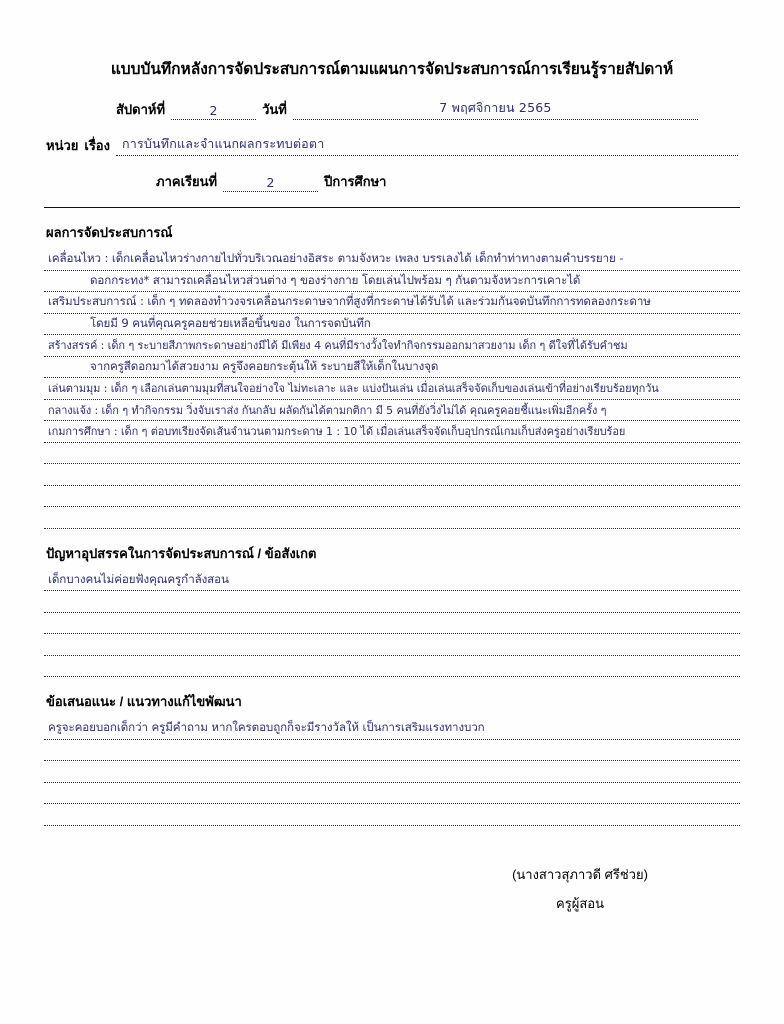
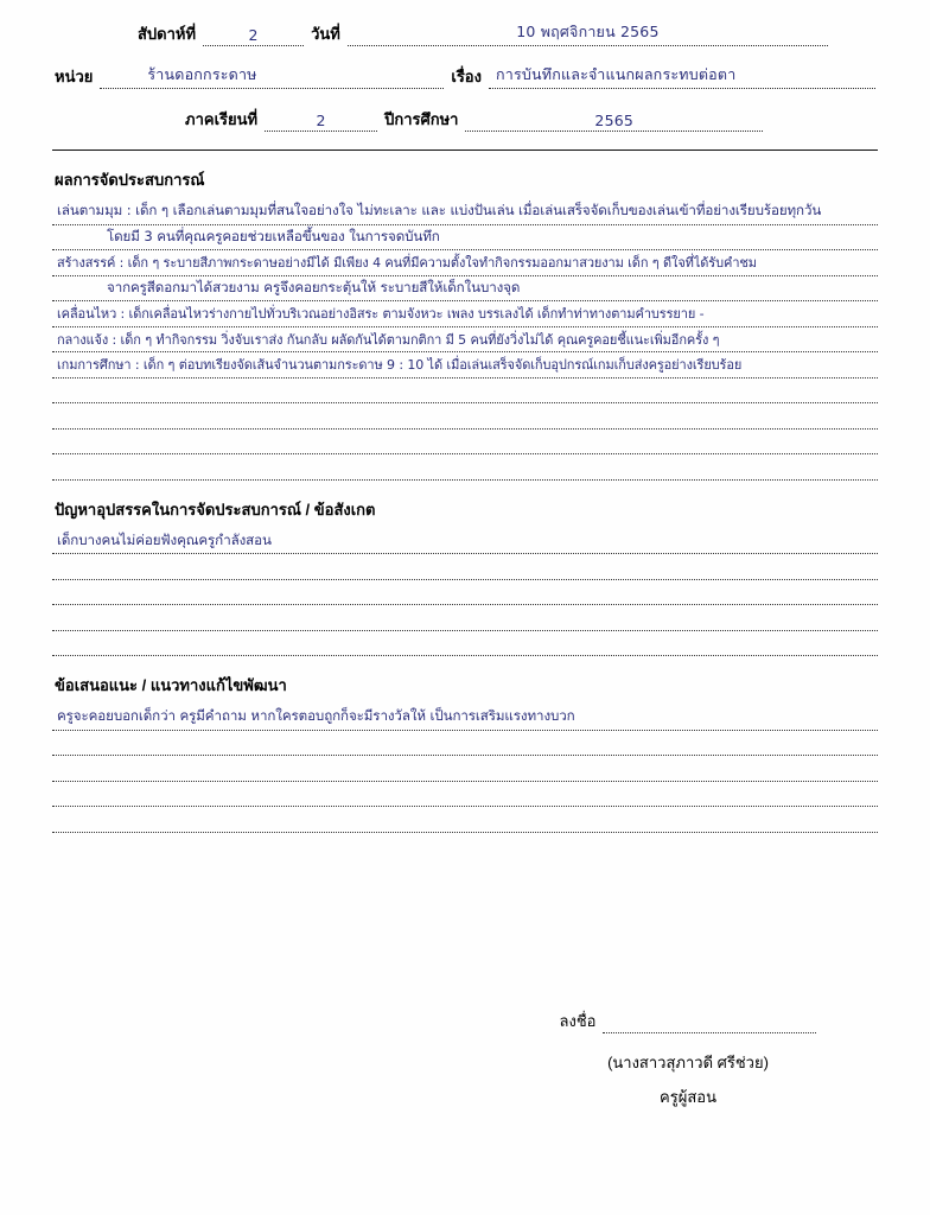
- แบบบันทึกหลังการจัดประสบการณ์ตามแผนการจัดประสบการณ์การเรียนรู้รายสัปดาห์
  สัปดาห์ที่
  2
  วันที่
- 7 พฤศจิกายน 2565
+ 10 พฤศจิกายน 2565
  หน่วย
+ ร้านดอกกระดาษ
  เรื่อง
  การบันทึกและจำแนกผลกระทบต่อตา
  ภาคเรียนที่
  2
  ปีการศึกษา
+ 2565
  ผลการจัดประสบการณ์
- เคลื่อนไหว : เด็กเคลื่อนไหวร่างกายไปทั่วบริเวณอย่างอิสระ ตามจังหวะ เพลง บรรเลงได้ เด็กทำท่าทางตามคำบรรยาย -
+ เล่นตามมุม : เด็ก ๆ เลือกเล่นตามมุมที่สนใจอย่างใจ ไม่ทะเลาะ และ แบ่งปันเล่น เมื่อเล่นเสร็จจัดเก็บของเล่นเข้าที่อย่างเรียบร้อยทุกวัน
- ดอกกระทง* สามารถเคลื่อนไหวส่วนต่าง ๆ ของร่างกาย โดยเล่นไปพร้อม ๆ กันตามจังหวะการเคาะได้
- เสริมประสบการณ์ : เด็ก ๆ ทดลองทำวงจรเคลื่อนกระดาษจากที่สูงที่กระดาษได้รับได้ และร่วมกันจดบันทึกการทดลองกระดาษ
- โดยมี 9 คนที่คุณครูคอยช่วยเหลือขึ้นของ ในการจดบันทึก
+ โดยมี 3 คนที่คุณครูคอยช่วยเหลือขึ้นของ ในการจดบันทึก
- สร้างสรรค์ : เด็ก ๆ ระบายสีภาพกระดาษอย่างมีได้ มีเพียง 4 คนที่มีรางวั้งใจทำกิจกรรมออกมาสวยงาม เด็ก ๆ ดีใจที่ได้รับคำชม
+ สร้างสรรค์ : เด็ก ๆ ระบายสีภาพกระดาษอย่างมีได้ มีเพียง 4 คนที่มีความตั้งใจทำกิจกรรมออกมาสวยงาม เด็ก ๆ ดีใจที่ได้รับคำชม
  จากครูสีดอกมาได้สวยงาม ครูจึงคอยกระตุ้นให้ ระบายสีให้เด็กในบางจุด
- เล่นตามมุม : เด็ก ๆ เลือกเล่นตามมุมที่สนใจอย่างใจ ไม่ทะเลาะ และ แบ่งปันเล่น เมื่อเล่นเสร็จจัดเก็บของเล่นเข้าที่อย่างเรียบร้อยทุกวัน
+ เคลื่อนไหว : เด็กเคลื่อนไหวร่างกายไปทั่วบริเวณอย่างอิสระ ตามจังหวะ เพลง บรรเลงได้ เด็กทำท่าทางตามคำบรรยาย -
  กลางแจ้ง : เด็ก ๆ ทำกิจกรรม วิ่งจับเราส่ง กันกลับ ผลัดกันได้ตามกติกา มี 5 คนที่ยังวิ่งไม่ได้ คุณครูคอยชี้แนะเพิ่มอีกครั้ง ๆ
- เกมการศึกษา : เด็ก ๆ ต่อบทเรียงจัดเส้นจำนวนตามกระดาษ 1 : 10 ได้ เมื่อเล่นเสร็จจัดเก็บอุปกรณ์เกมเก็บส่งครูอย่างเรียบร้อย
+ เกมการศึกษา : เด็ก ๆ ต่อบทเรียงจัดเส้นจำนวนตามกระดาษ 9 : 10 ได้ เมื่อเล่นเสร็จจัดเก็บอุปกรณ์เกมเก็บส่งครูอย่างเรียบร้อย
  ปัญหาอุปสรรคในการจัดประสบการณ์ / ข้อสังเกต
  เด็กบางคนไม่ค่อยฟังคุณครูกำลังสอน
  ข้อเสนอแนะ / แนวทางแก้ไขพัฒนา
  ครูจะคอยบอกเด็กว่า ครูมีคำถาม หากใครตอบถูกก็จะมีรางวัลให้ เป็นการเสริมแรงทางบวก
+ ลงชื่อ
  (นางสาวสุภาวดี ศรีช่วย)
  ครูผู้สอน
